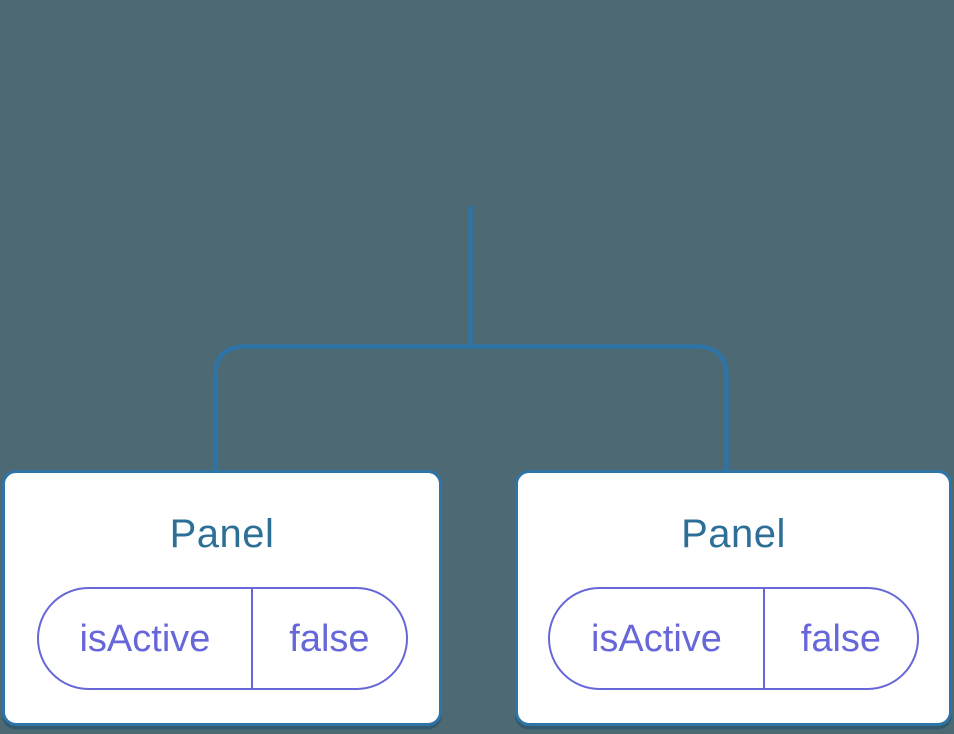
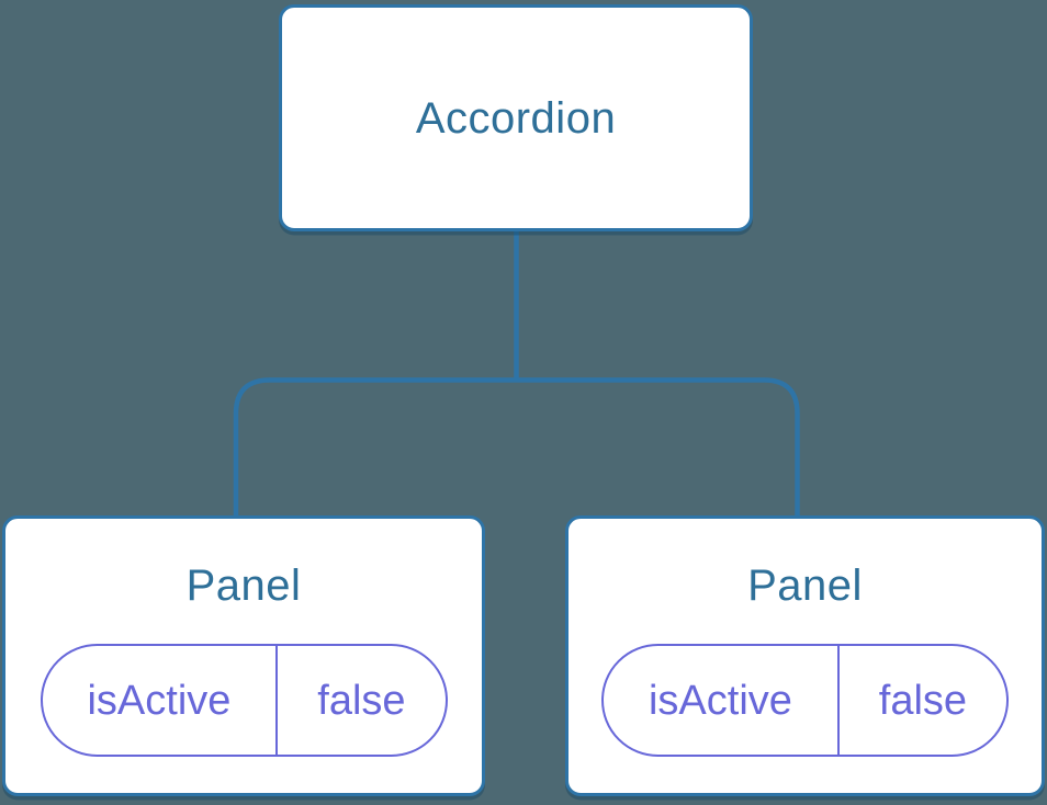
+ Accordion
  Panel
  isActive
  false
  Panel
  isActive
  false
